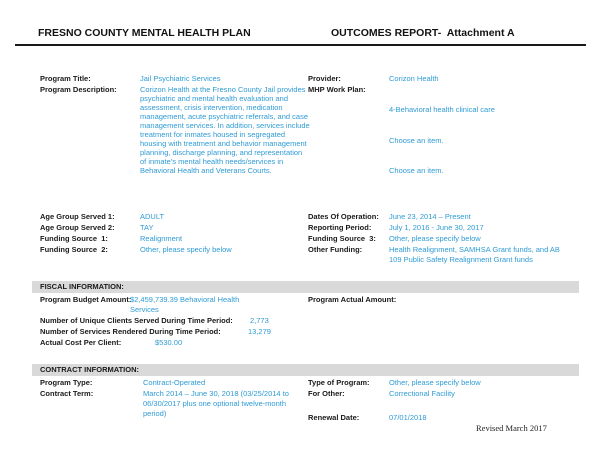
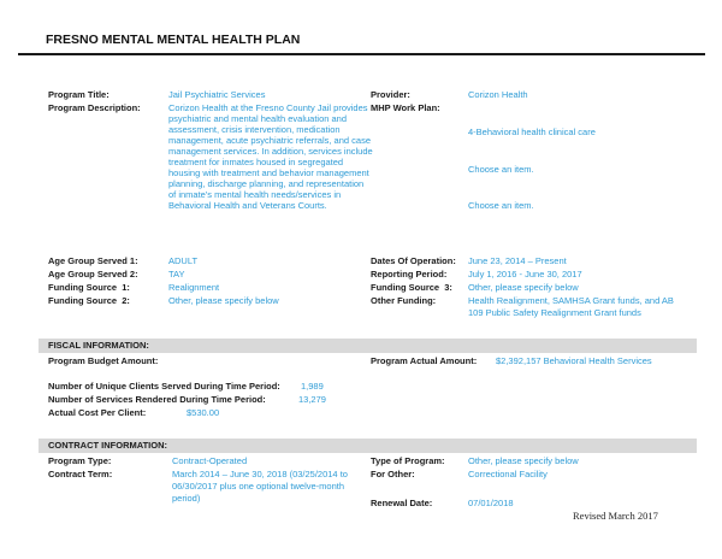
- FRESNO COUNTY MENTAL HEALTH PLAN
+ FRESNO MENTAL MENTAL HEALTH PLAN
- OUTCOMES REPORT- Attachment A
  Program Title:
  Jail Psychiatric Services
  Program Description:
  Corizon Health at the Fresno County Jail provides psychiatric and mental health evaluation and assessment, crisis intervention, medication management, acute psychiatric referrals, and case management services. In addition, services include treatment for inmates housed in segregated housing with treatment and behavior management planning, discharge planning, and representation of inmate's mental health needs/services in Behavioral Health and Veterans Courts.
  Provider:
  Corizon Health
  MHP Work Plan:
  4-Behavioral health clinical care
  Choose an item.
  Choose an item.
  Age Group Served 1:
  ADULT
  Age Group Served 2:
  TAY
  Funding Source 1:
  Realignment
  Funding Source 2:
  Other, please specify below
  Dates Of Operation:
  June 23, 2014 – Present
  Reporting Period:
  July 1, 2016 - June 30, 2017
  Funding Source 3:
  Other, please specify below
  Other Funding:
  Health Realignment, SAMHSA Grant funds, and AB 109 Public Safety Realignment Grant funds
  FISCAL INFORMATION:
  Program Budget Amount:
- $2,459,739.39 Behavioral Health Services
  Program Actual Amount:
+ $2,392,157 Behavioral Health Services
  Number of Unique Clients Served During Time Period:
- 2,773
+ 1,989
  Number of Services Rendered During Time Period:
  13,279
  Actual Cost Per Client:
  $530.00
  CONTRACT INFORMATION:
  Program Type:
  Contract-Operated
  Contract Term:
  March 2014 – June 30, 2018 (03/25/2014 to 06/30/2017 plus one optional twelve-month period)
  Type of Program:
  Other, please specify below
  For Other:
  Correctional Facility
  Renewal Date:
  07/01/2018
  Revised March 2017
